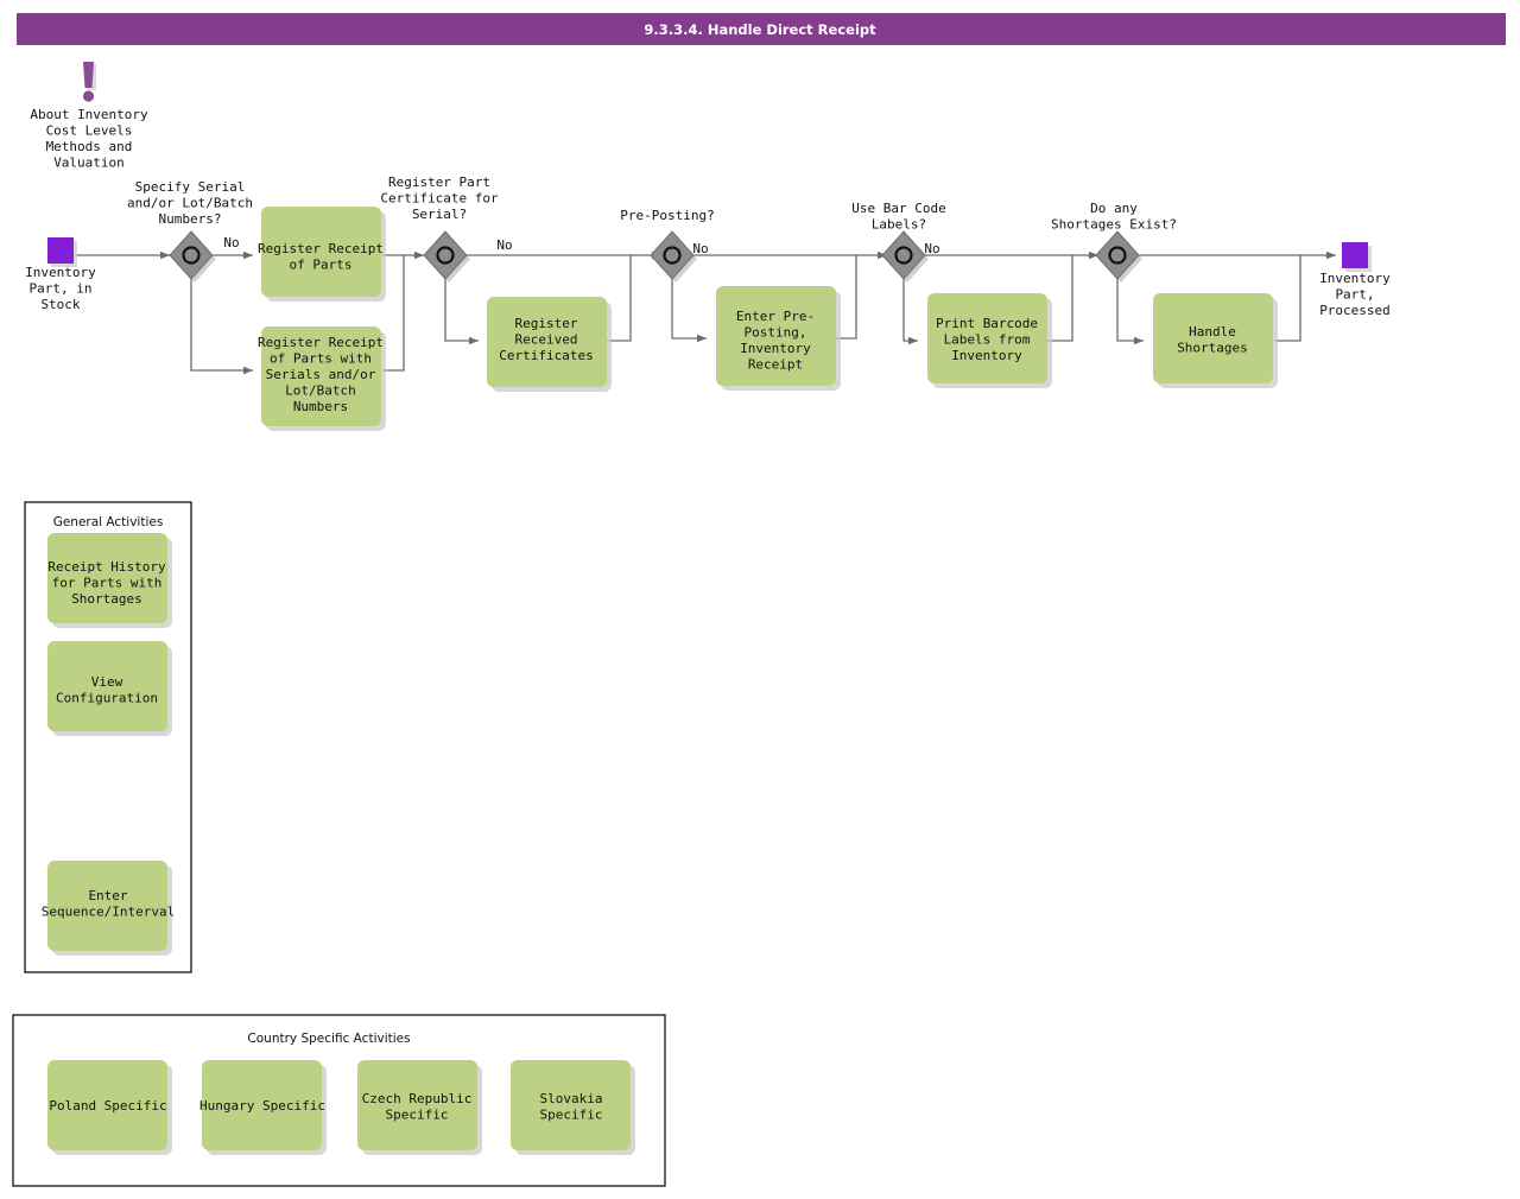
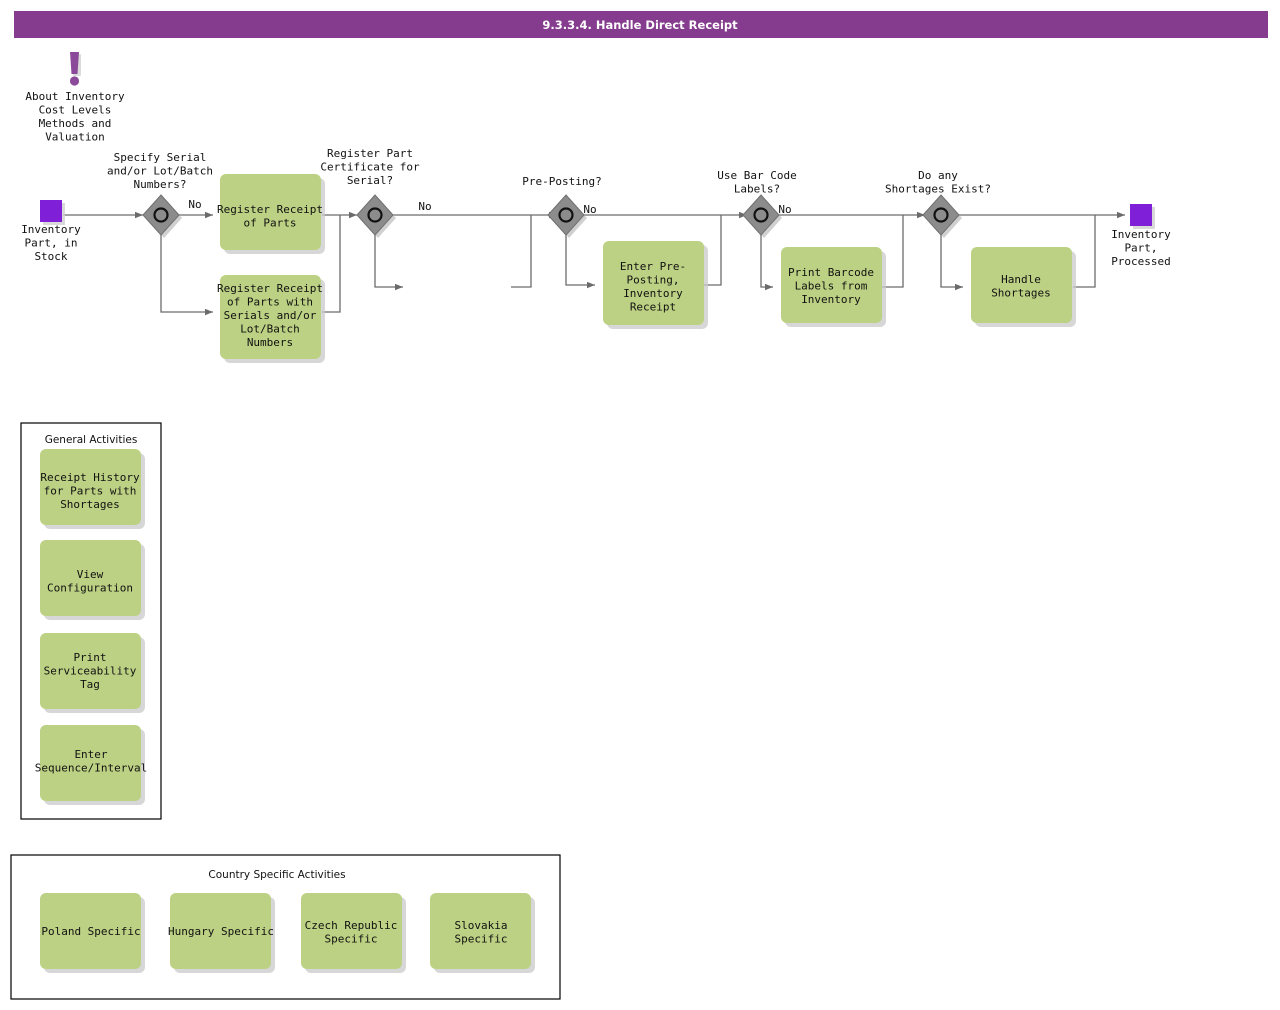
  9.3.3.4. Handle Direct Receipt
  About Inventory
  Cost Levels
  Methods and
  Valuation
  Inventory
  Part, in
  Stock
  Inventory
  Part,
  Processed
  Specify Serial
  and/or Lot/Batch
  Numbers?
  No
  Register Receipt
  of Parts
  Register Receipt
  of Parts with
  Serials and/or
  Lot/Batch
  Numbers
  Register Part
  Certificate for
  Serial?
  No
- Register
- Received
- Certificates
  Pre-Posting?
  No
  Enter Pre-
  Posting,
  Inventory
  Receipt
  Use Bar Code
  Labels?
  No
  Print Barcode
  Labels from
  Inventory
  Do any
  Shortages Exist?
  Handle
  Shortages
  General Activities
  Receipt History
  for Parts with
  Shortages
  View
  Configuration
+ Print
+ Serviceability
+ Tag
  Enter
  Sequence/Interval
  Country Specific Activities
  Poland Specific
  Hungary Specific
  Czech Republic
  Specific
  Slovakia
  Specific
